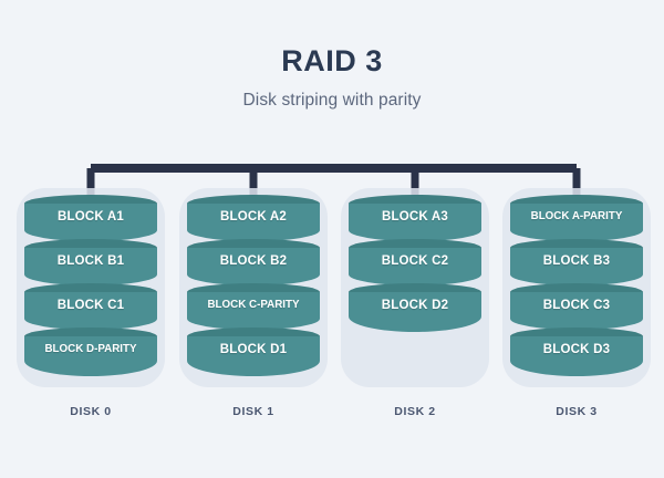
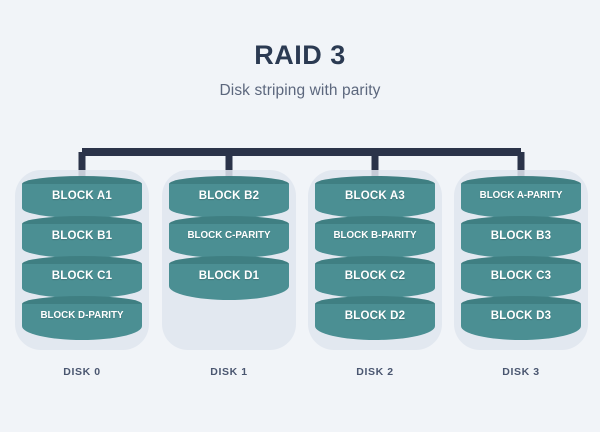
  RAID 3
  Disk striping with parity
  BLOCK A1
  BLOCK B1
  BLOCK C1
  BLOCK D-PARITY
  DISK 0
- BLOCK A2
  BLOCK B2
  BLOCK C-PARITY
  BLOCK D1
  DISK 1
  BLOCK A3
+ BLOCK B-PARITY
  BLOCK C2
  BLOCK D2
  DISK 2
  BLOCK A-PARITY
  BLOCK B3
  BLOCK C3
  BLOCK D3
  DISK 3
